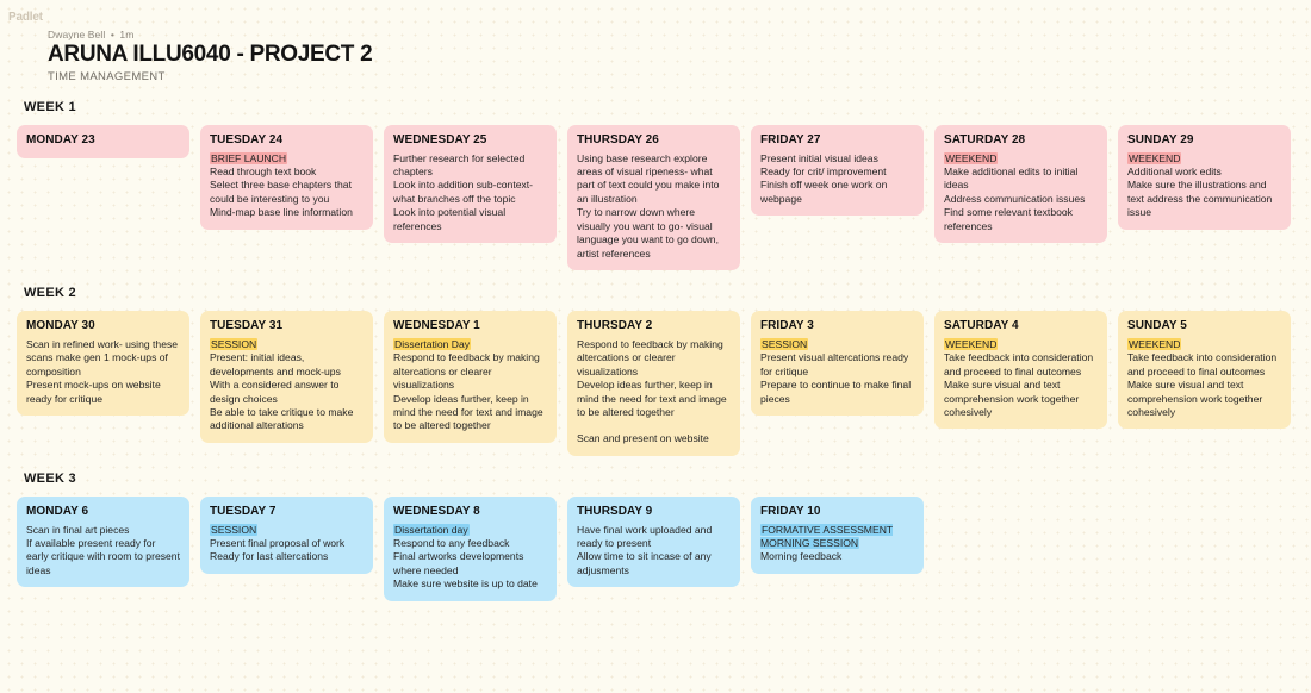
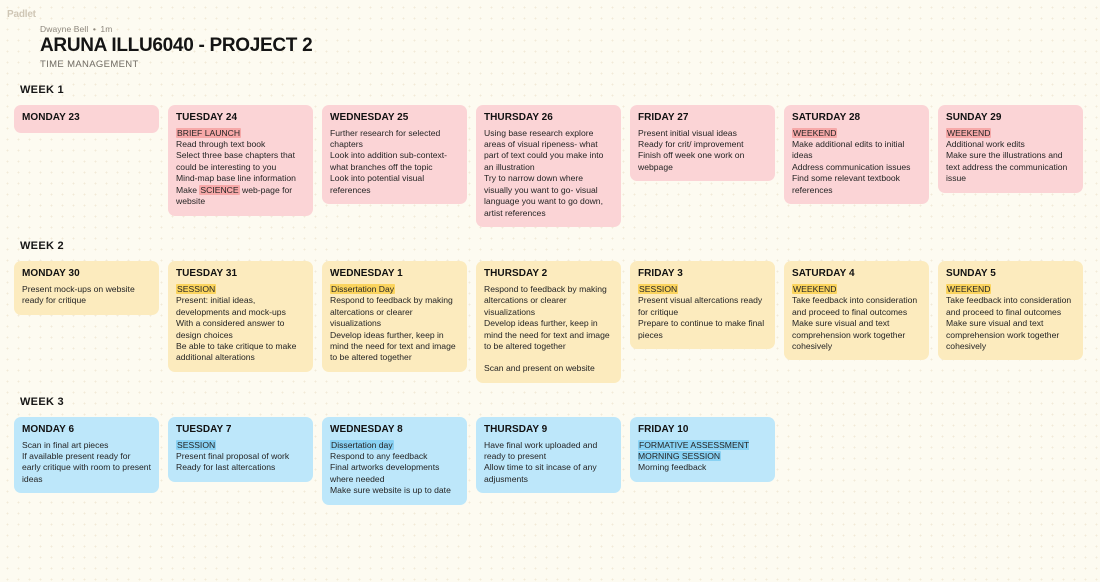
  Padlet
  Dwayne Bell • 1m
  ARUNA ILLU6040 - PROJECT 2
  TIME MANAGEMENT
  WEEK 1
  MONDAY 23
  TUESDAY 24
  BRIEF LAUNCH
  Read through text book
  Select three base chapters that could be interesting to you
  Mind-map base line information
+ Make SCIENCE web-page for website
  WEDNESDAY 25
  Further research for selected chapters
  Look into addition sub-context- what branches off the topic
  Look into potential visual references
  THURSDAY 26
  Using base research explore areas of visual ripeness- what part of text could you make into an illustration
  Try to narrow down where visually you want to go- visual language you want to go down, artist references
  FRIDAY 27
  Present initial visual ideas
  Ready for crit/ improvement
  Finish off week one work on webpage
  SATURDAY 28
  WEEKEND
  Make additional edits to initial ideas
  Address communication issues
  Find some relevant textbook references
  SUNDAY 29
  WEEKEND
  Additional work edits
  Make sure the illustrations and text address the communication issue
  WEEK 2
  MONDAY 30
- Scan in refined work- using these scans make gen 1 mock-ups of composition
  Present mock-ups on website ready for critique
  TUESDAY 31
  SESSION
  Present: initial ideas, developments and mock-ups
  With a considered answer to design choices
  Be able to take critique to make additional alterations
  WEDNESDAY 1
  Dissertation Day
  Respond to feedback by making altercations or clearer visualizations
  Develop ideas further, keep in mind the need for text and image to be altered together
  THURSDAY 2
  Respond to feedback by making altercations or clearer visualizations
  Develop ideas further, keep in mind the need for text and image to be altered together
  Scan and present on website
  FRIDAY 3
  SESSION
  Present visual altercations ready for critique
  Prepare to continue to make final pieces
  SATURDAY 4
  WEEKEND
  Take feedback into consideration and proceed to final outcomes
  Make sure visual and text comprehension work together cohesively
  SUNDAY 5
  WEEKEND
  Take feedback into consideration and proceed to final outcomes
  Make sure visual and text comprehension work together cohesively
  WEEK 3
  MONDAY 6
  Scan in final art pieces
  If available present ready for early critique with room to present ideas
  TUESDAY 7
  SESSION
  Present final proposal of work
  Ready for last altercations
  WEDNESDAY 8
  Dissertation day
  Respond to any feedback
  Final artworks developments where needed
  Make sure website is up to date
  THURSDAY 9
  Have final work uploaded and ready to present
  Allow time to sit incase of any adjusments
  FRIDAY 10
  FORMATIVE ASSESSMENT MORNING SESSION
  Morning feedback
